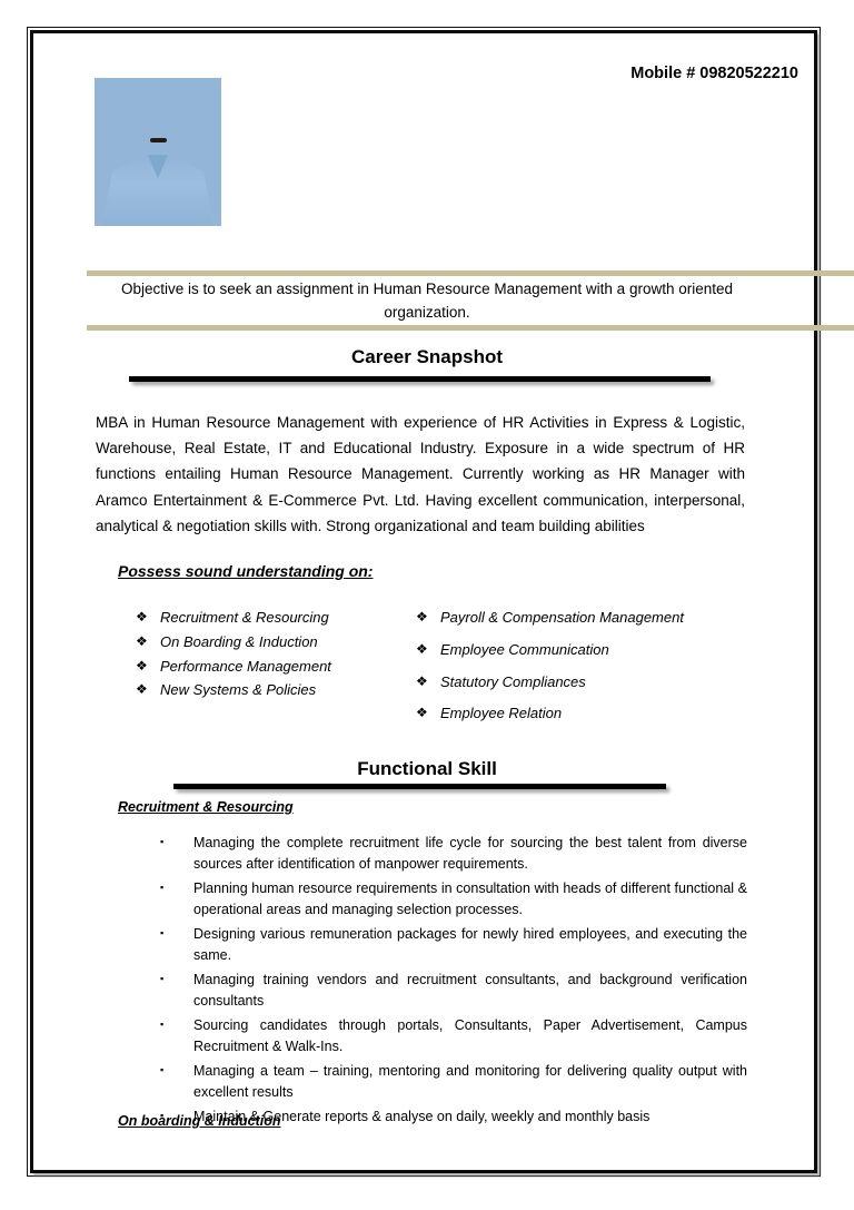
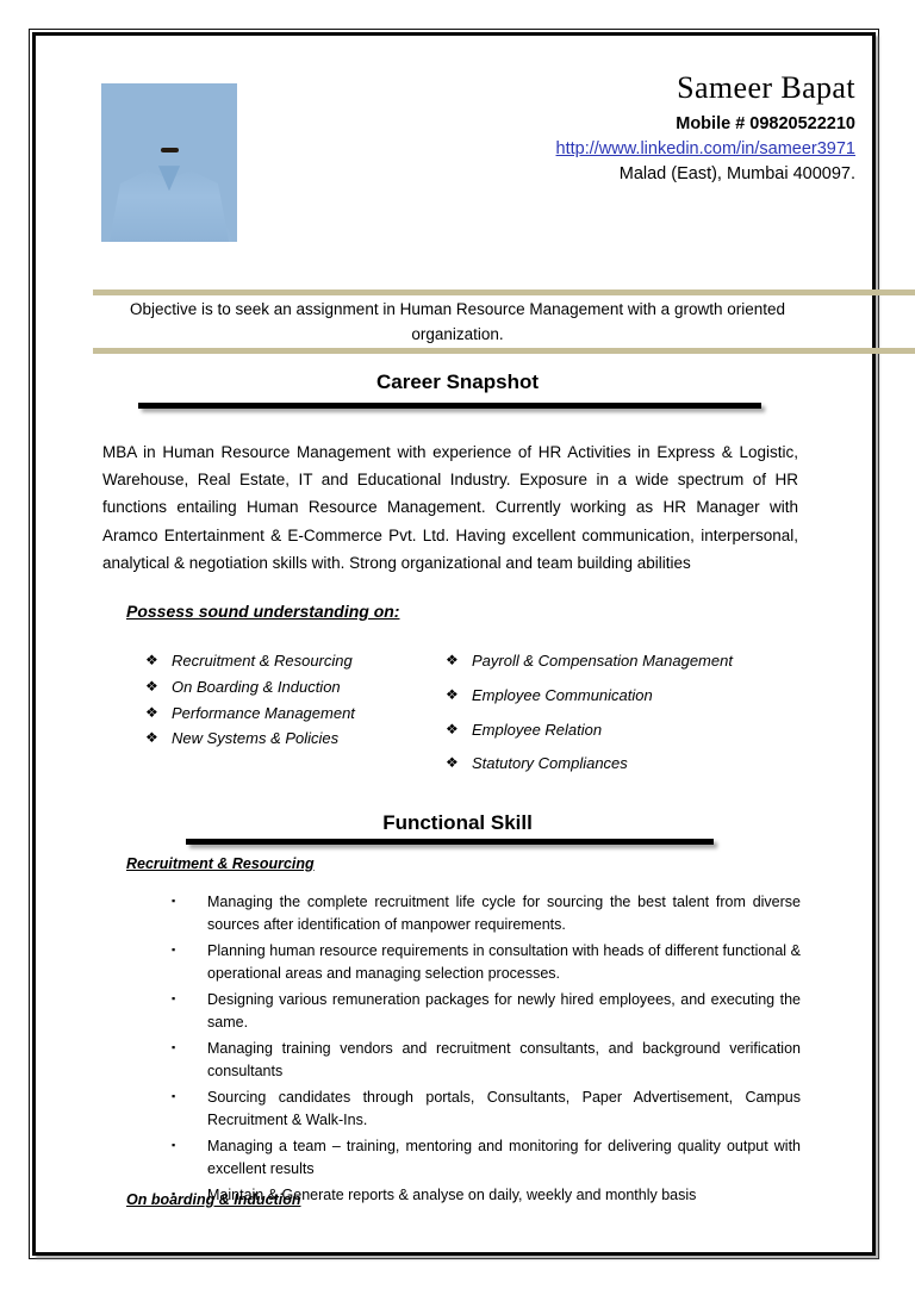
+ Sameer Bapat
  Mobile # 09820522210
+ http://www.linkedin.com/in/sameer3971
+ Malad (East), Mumbai 400097.
  Objective is to seek an assignment in Human Resource Management with a growth oriented organization.
  Career Snapshot
  MBA in Human Resource Management with experience of HR Activities in Express & Logistic, Warehouse, Real Estate, IT and Educational Industry. Exposure in a wide spectrum of HR functions entailing Human Resource Management. Currently working as HR Manager with Aramco Entertainment & E-Commerce Pvt. Ltd. Having excellent communication, interpersonal, analytical & negotiation skills with. Strong organizational and team building abilities
  Possess sound understanding on:
  ❖
  Recruitment & Resourcing
  ❖
  On Boarding & Induction
  ❖
  Performance Management
  ❖
  New Systems & Policies
  ❖
  Payroll & Compensation Management
  ❖
  Employee Communication
  ❖
- Statutory Compliances
+ Employee Relation
  ❖
- Employee Relation
+ Statutory Compliances
  Functional Skill
  Recruitment & Resourcing
  ▪
  Managing the complete recruitment life cycle for sourcing the best talent from diverse sources after identification of manpower requirements.
  ▪
  Planning human resource requirements in consultation with heads of different functional & operational areas and managing selection processes.
  ▪
  Designing various remuneration packages for newly hired employees, and executing the same.
  ▪
  Managing training vendors and recruitment consultants, and background verification consultants
  ▪
  Sourcing candidates through portals, Consultants, Paper Advertisement, Campus Recruitment & Walk-Ins.
  ▪
  Managing a team – training, mentoring and monitoring for delivering quality output with excellent results
  ▪
  Maintain & Generate reports & analyse on daily, weekly and monthly basis
  On boarding & Induction
